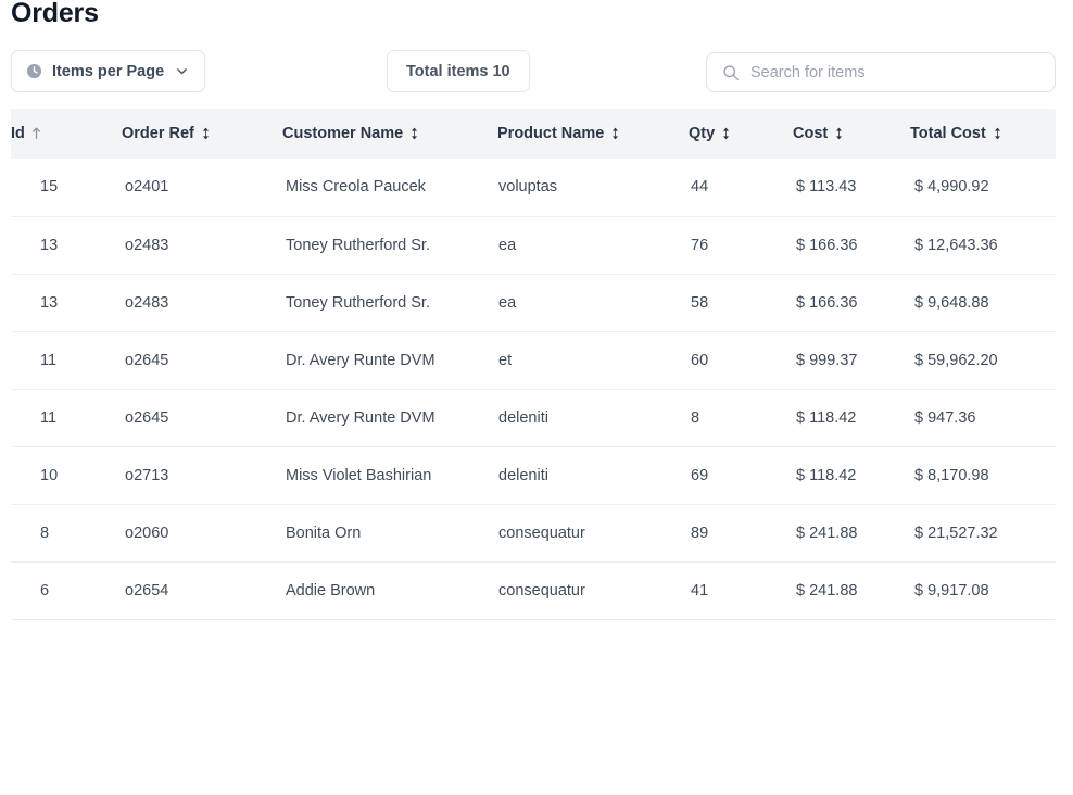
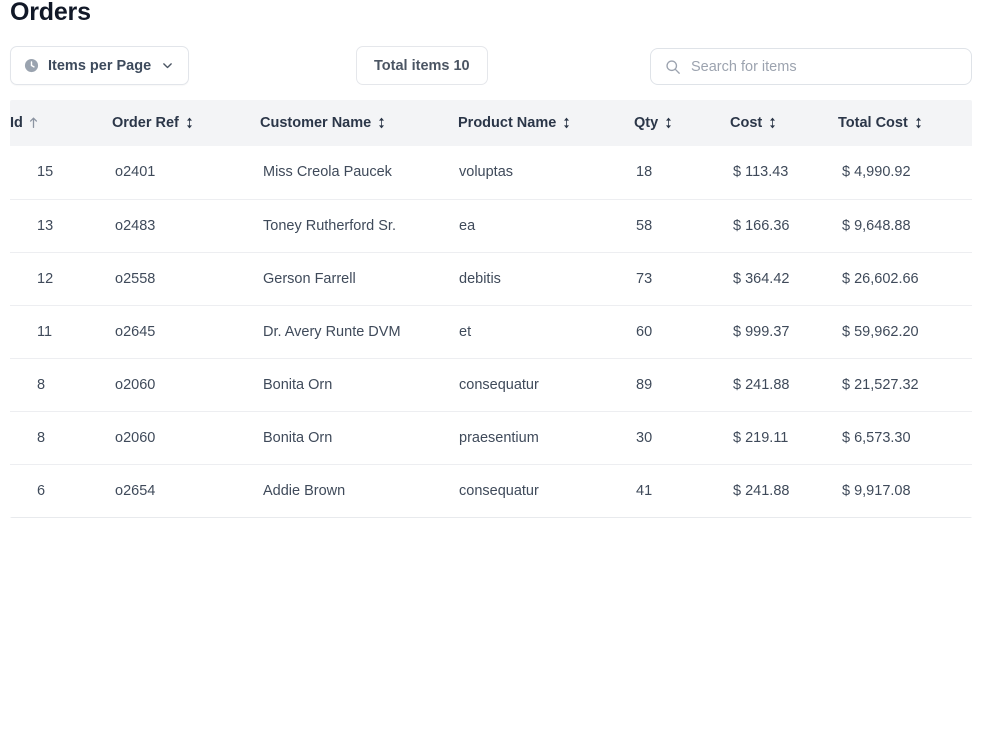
  Orders
  Items per Page
  Total items 10
  Search for items
  Id	Order Ref	Customer Name	Product Name	Qty	Cost	Total Cost
- 15	o2401	Miss Creola Paucek	voluptas	44	$ 113.43	$ 4,990.92
+ 15	o2401	Miss Creola Paucek	voluptas	18	$ 113.43	$ 4,990.92
- 13	o2483	Toney Rutherford Sr.	ea	76	$ 166.36	$ 12,643.36
  13	o2483	Toney Rutherford Sr.	ea	58	$ 166.36	$ 9,648.88
+ 12	o2558	Gerson Farrell	debitis	73	$ 364.42	$ 26,602.66
  11	o2645	Dr. Avery Runte DVM	et	60	$ 999.37	$ 59,962.20
- 11	o2645	Dr. Avery Runte DVM	deleniti	8	$ 118.42	$ 947.36
- 10	o2713	Miss Violet Bashirian	deleniti	69	$ 118.42	$ 8,170.98
  8	o2060	Bonita Orn	consequatur	89	$ 241.88	$ 21,527.32
+ 8	o2060	Bonita Orn	praesentium	30	$ 219.11	$ 6,573.30
  6	o2654	Addie Brown	consequatur	41	$ 241.88	$ 9,917.08
